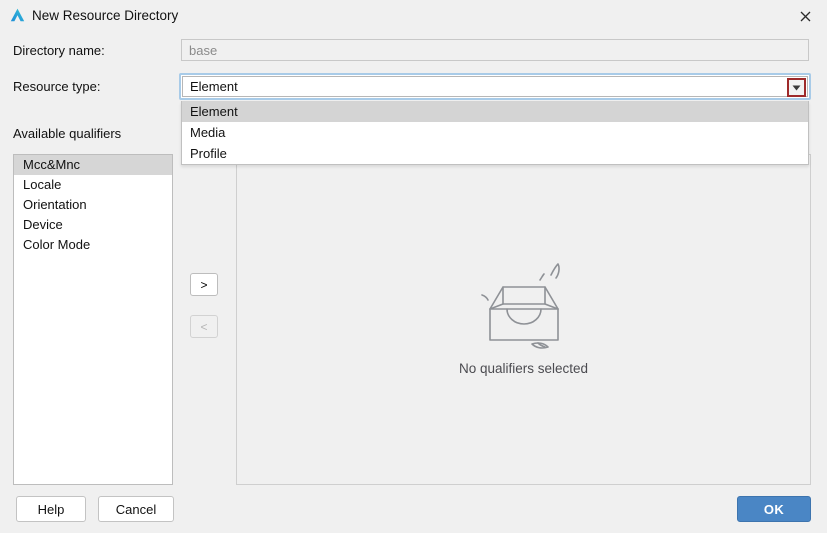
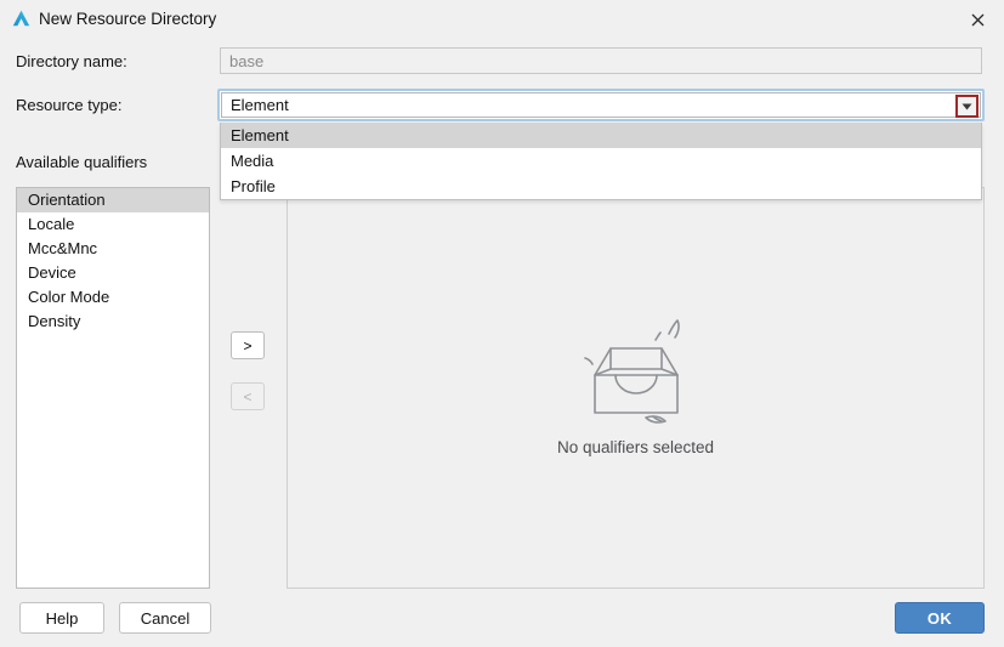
  New Resource Directory
  Directory name:
  base
  Resource type:
  Element
  Element
  Media
  Profile
  Available qualifiers
- Mcc&Mnc
+ Orientation
  Locale
- Orientation
+ Mcc&Mnc
  Device
  Color Mode
+ Density
  >
  <
  No qualifiers selected
  Help
  Cancel
  OK
